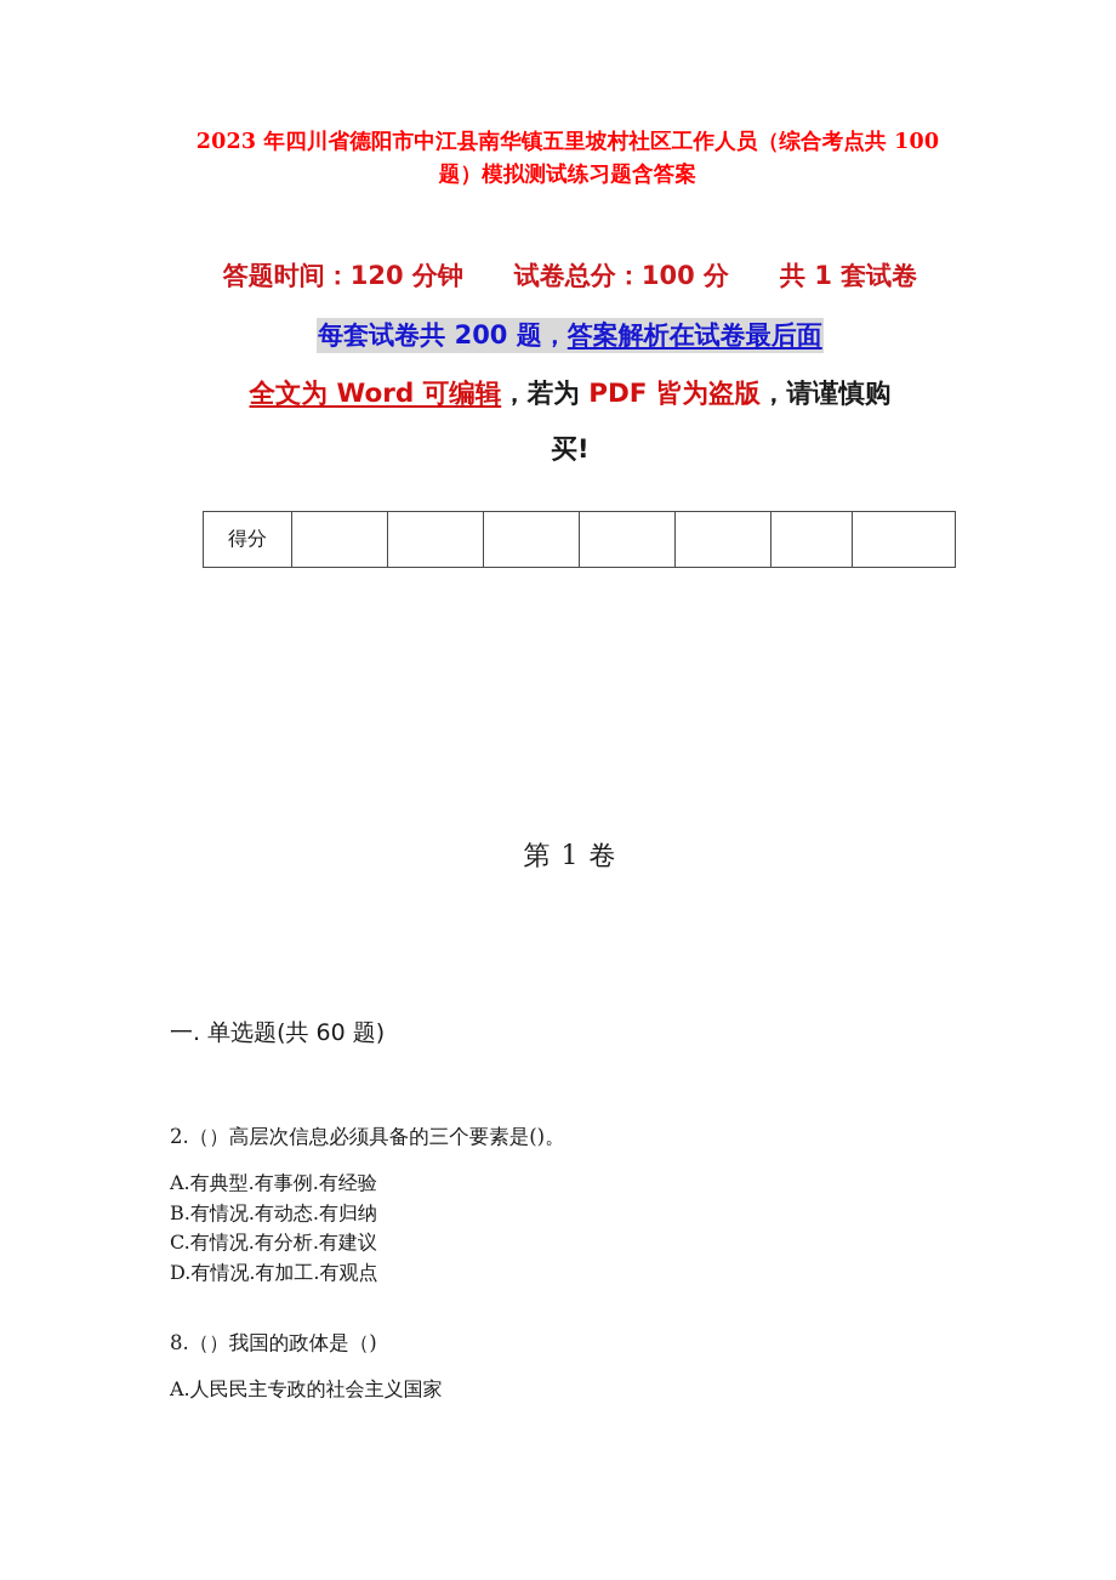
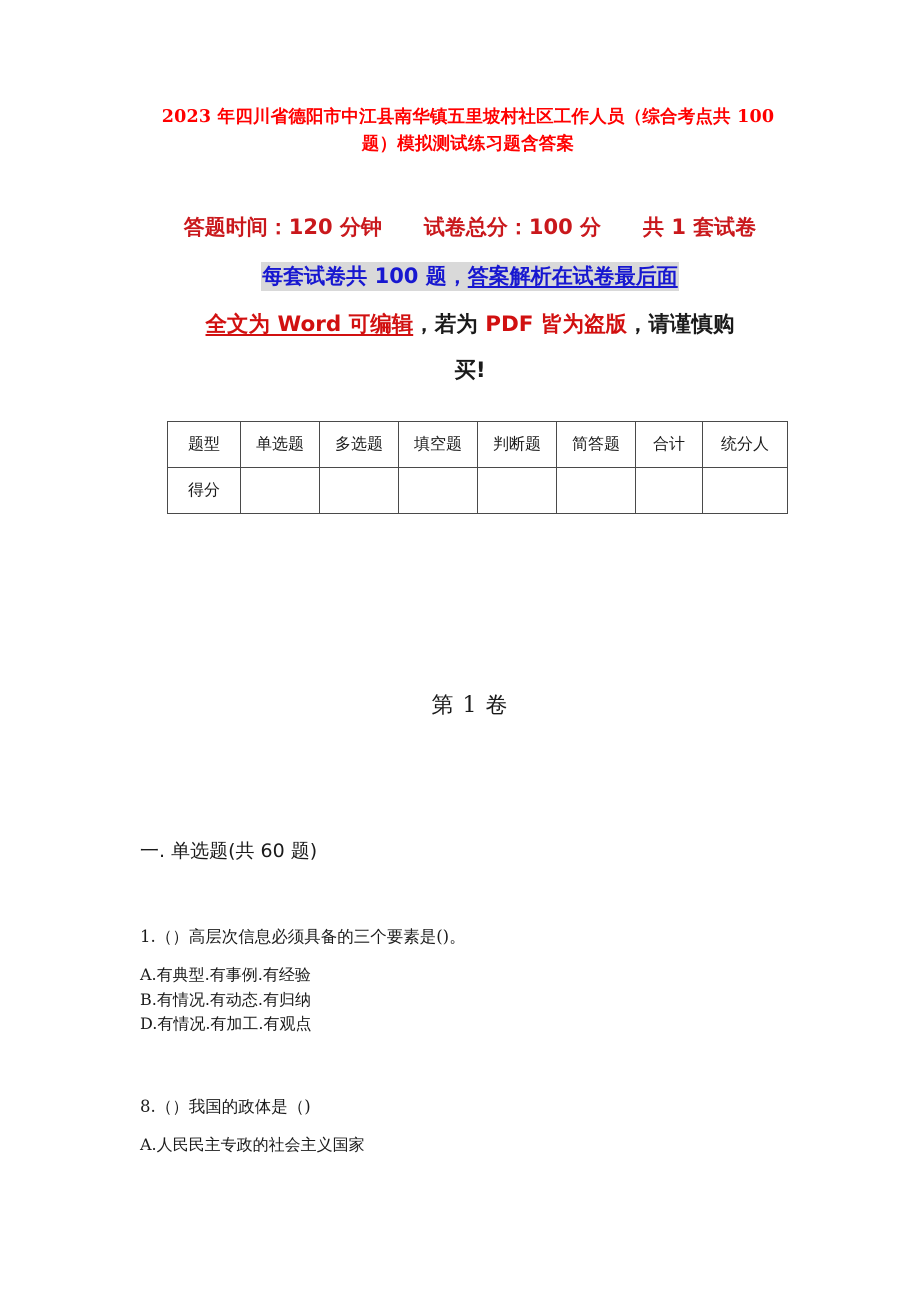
  2023 年四川省德阳市中江县南华镇五里坡村社区工作人员（综合考点共 100 题）模拟测试练习题含答案
  答题时间：120 分钟 试卷总分：100 分 共 1 套试卷
- 每套试卷共 200 题，答案解析在试卷最后面
+ 每套试卷共 100 题，答案解析在试卷最后面
  全文为 Word 可编辑，若为 PDF 皆为盗版，请谨慎购
  买!
+ 题型	单选题	多选题	填空题	判断题	简答题	合计	统分人
  得分
  第 1 卷
  一. 单选题(共 60 题)
- 2.（）高层次信息必须具备的三个要素是()。
+ 1.（）高层次信息必须具备的三个要素是()。
  A.有典型.有事例.有经验
  B.有情况.有动态.有归纳
- C.有情况.有分析.有建议
  D.有情况.有加工.有观点
  8.（）我国的政体是（)
  A.人民民主专政的社会主义国家
